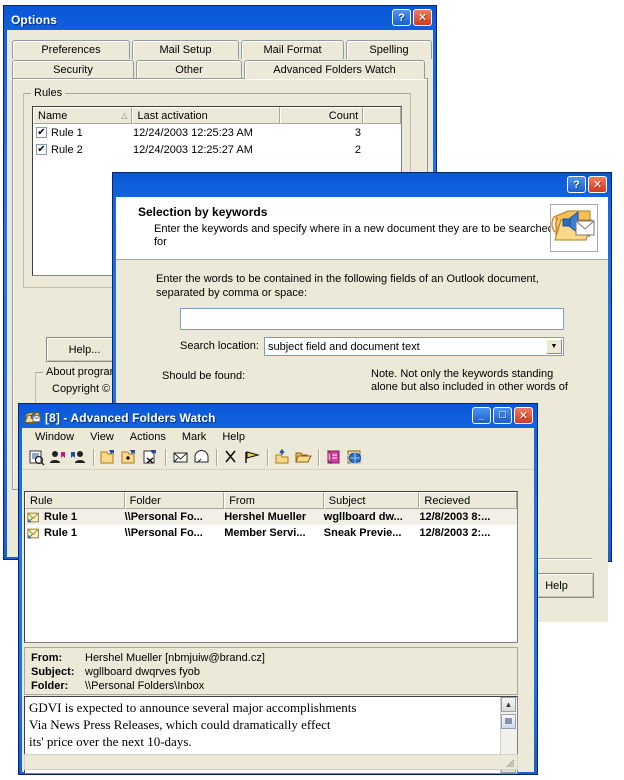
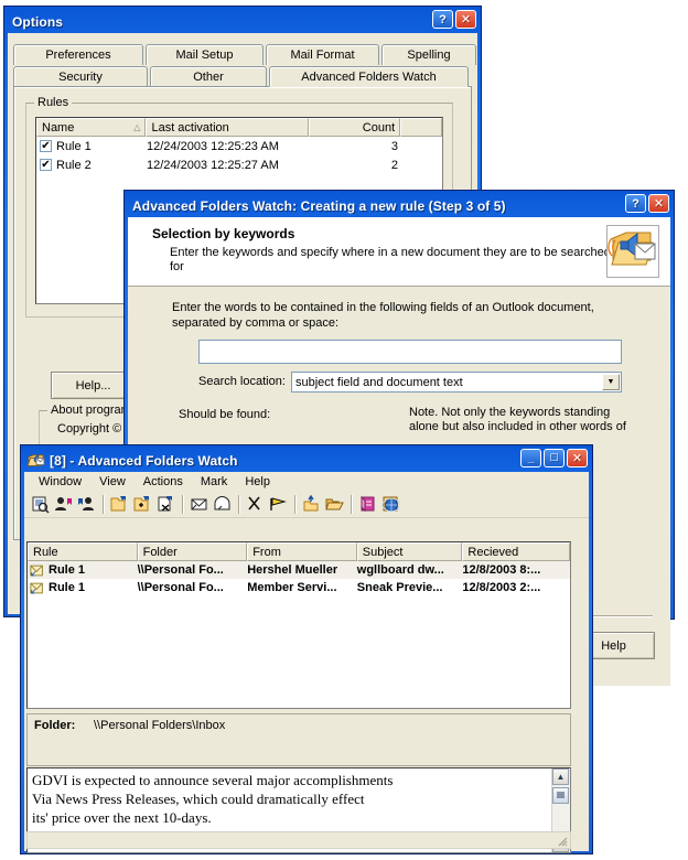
  Options
  ?
  ✕
  Preferences
  Mail Setup
  Mail Format
  Spelling
  Security
  Other
  Advanced Folders Watch
  Rules
  Name
  △
  Last activation
  Count
  ✔
  Rule 1
  12/24/2003 12:25:23 AM
  3
  ✔
  Rule 2
  12/24/2003 12:25:27 AM
  2
  Help...
  About progra
  Copyright ©
+ Advanced Folders Watch: Creating a new rule (Step 3 of 5)
  ?
  ✕
  Selection by keywords
  Enter the keywords and specify where in a new document they are to be searche for
  Enter the words to be contained in the following fields of an Outlook document, separated by comma or space:
  Search location:
  subject field and document text
  Should be found:
  Note. Not only the keywords standing alone but also included in other words of
  Help
  [8] - Advanced Folders Watch
  _
  ☐
  ✕
  Window
  View
  Actions
  Mark
  Help
  Rule
  Folder
  From
  Subject
  Recieved
  Rule 1
  \\Personal Fo...
  Hershel Mueller
  wgllboard dw...
  12/8/2003 8:...
  Rule 1
  \\Personal Fo...
  Member Servi...
  Sneak Previe...
  12/8/2003 2:...
- From:
- Hershel Mueller [nbmjuiw@brand.cz]
- Subject:
- wgllboard dwqrves fyob
  Folder:
  \\Personal Folders\Inbox
  GDVI is expected to announce several major accomplishments
  Via News Press Releases, which could dramatically effect
  its' price over the next 10-days.
  ▲
